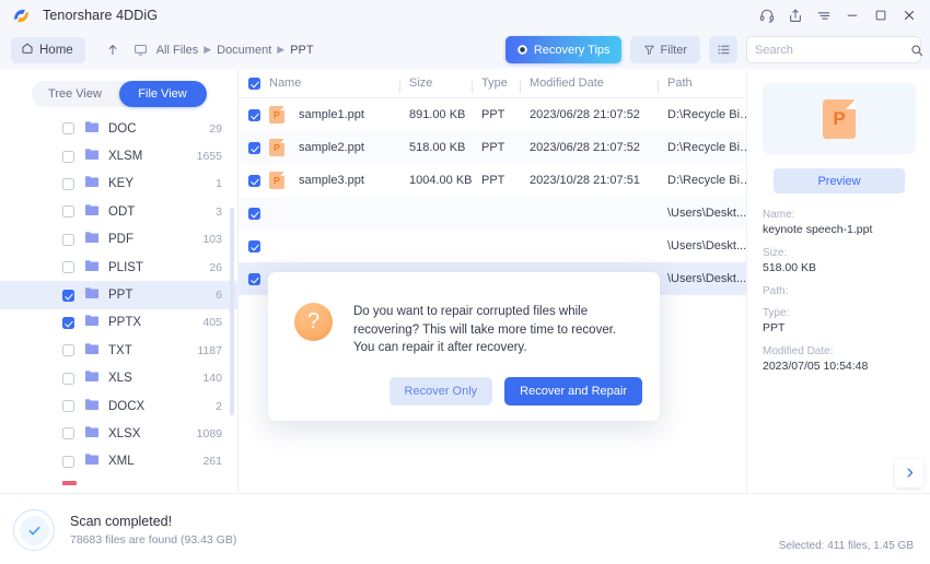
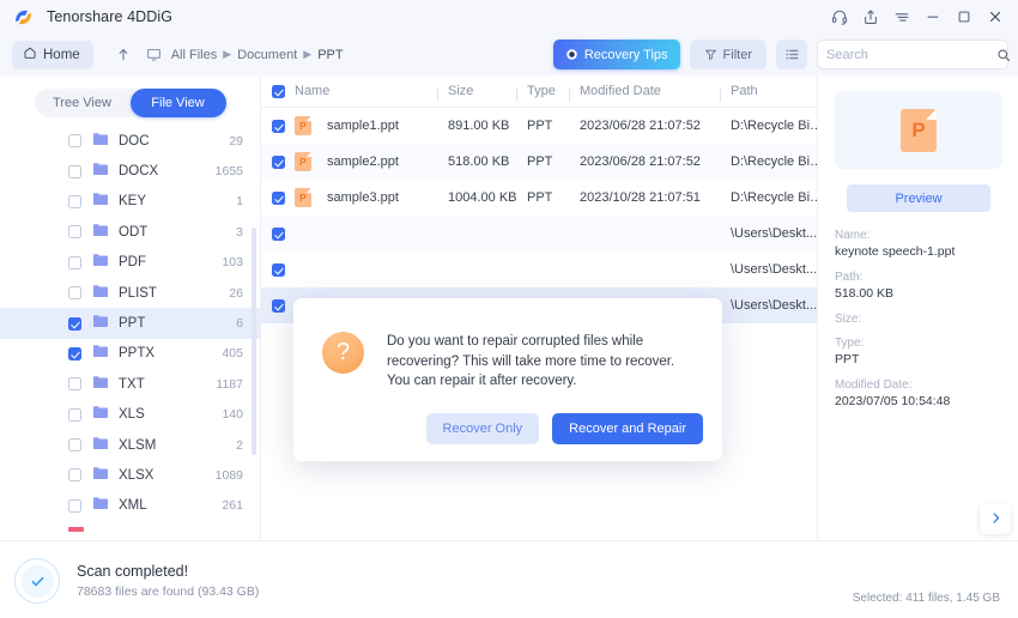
  Tenorshare 4DDiG
  Home
  All Files
  ▶
  Document
  ▶
  PPT
  Recovery Tips
  Filter
  Search
  Tree View
  File View
  DOC
  29
- XLSM
+ DOCX
  1655
  KEY
  1
  ODT
  3
  PDF
  103
  PLIST
  26
  PPT
  6
  PPTX
  405
  TXT
  1187
  XLS
  140
- DOCX
+ XLSM
  2
  XLSX
  1089
  XML
  261
  Name
  Size
  Type
  Modified Date
  Path
  P
  sample1.ppt
  891.00 KB
  PPT
  2023/06/28 21:07:52
  D:\Recycle Bin
  P
  sample2.ppt
  518.00 KB
  PPT
  2023/06/28 21:07:52
  D:\Recycle Bin
  P
  sample3.ppt
  1004.00 KB
  PPT
  2023/10/28 21:07:51
  D:\Recycle Bin
  \Users\Deskt...
  \Users\Deskt...
  \Users\Deskt...
  P
  Preview
  Name:
  keynote speech-1.ppt
- Size:
+ Path:
  518.00 KB
- Path:
+ Size:
  Type:
  PPT
  Modified Date:
  2023/07/05 10:54:48
  ?
  Do you want to repair corrupted files while recovering? This will take more time to recover. You can repair it after recovery.
  Recover Only
  Recover and Repair
  Scan completed!
  78683 files are found (93.43 GB)
  Selected: 411 files, 1.45 GB
